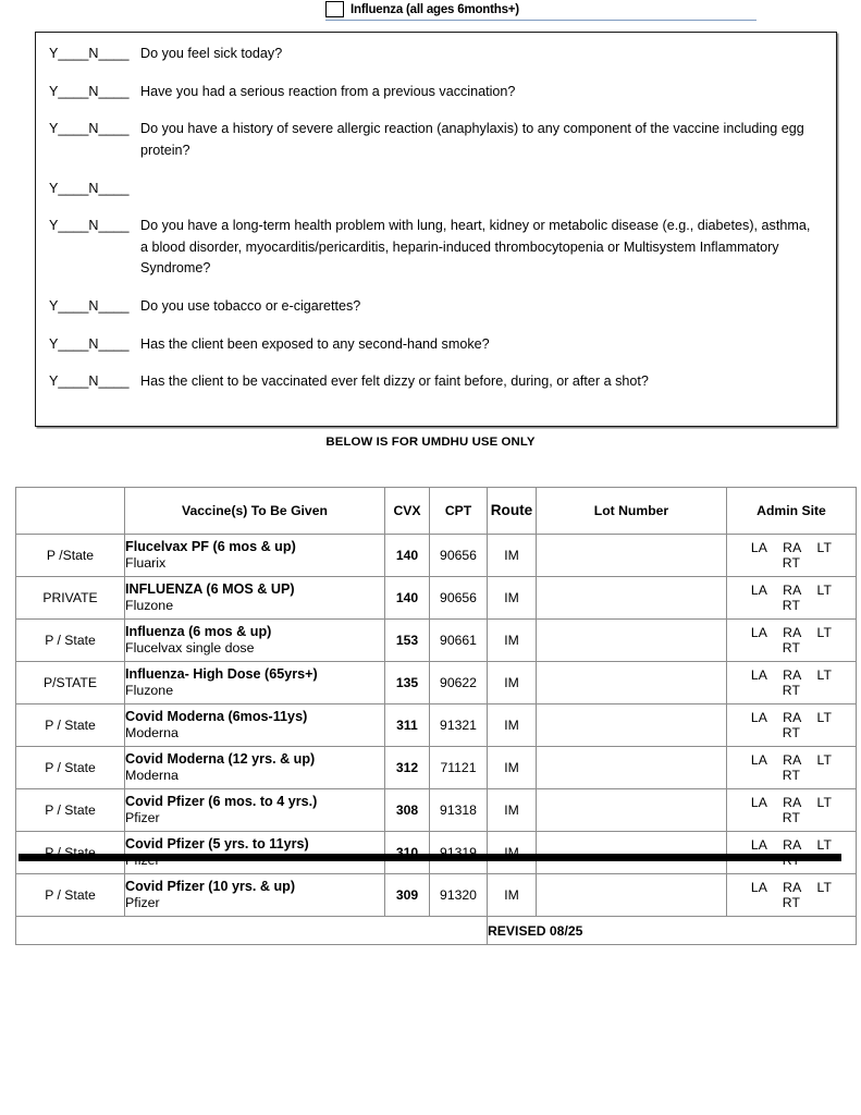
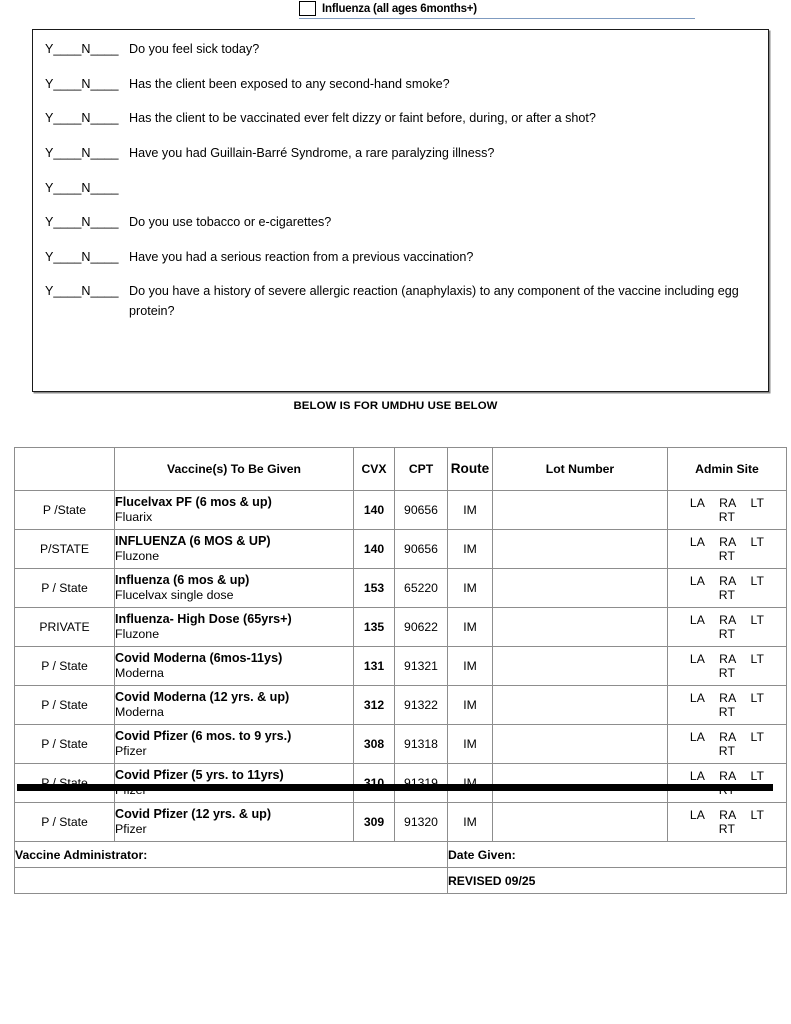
  Influenza (all ages 6months+)
  Y____N____
  Do you feel sick today?
  Y____N____
- Have you had a serious reaction from a previous vaccination?
+ Has the client been exposed to any second-hand smoke?
  Y____N____
- Do you have a history of severe allergic reaction (anaphylaxis) to any component of the vaccine including egg protein?
+ Has the client to be vaccinated ever felt dizzy or faint before, during, or after a shot?
  Y____N____
+ Have you had Guillain-Barré Syndrome, a rare paralyzing illness?
  Y____N____
- Do you have a long-term health problem with lung, heart, kidney or metabolic disease (e.g., diabetes), asthma, a blood disorder, myocarditis/pericarditis, heparin-induced thrombocytopenia or Multisystem Inflammatory Syndrome?
  Y____N____
  Do you use tobacco or e-cigarettes?
  Y____N____
- Has the client been exposed to any second-hand smoke?
+ Have you had a serious reaction from a previous vaccination?
  Y____N____
- Has the client to be vaccinated ever felt dizzy or faint before, during, or after a shot?
+ Do you have a history of severe allergic reaction (anaphylaxis) to any component of the vaccine including egg protein?
- BELOW IS FOR UMDHU USE ONLY
+ BELOW IS FOR UMDHU USE BELOW
  	Vaccine(s) To Be Given	CVX	CPT	Route	Lot Number	Admin Site
  P /State	Flucelvax PF (6 mos & up)Fluarix	140	90656	IM		LA RA LTRT
- PRIVATE	INFLUENZA (6 MOS & UP)Fluzone	140	90656	IM		LA RA LTRT
+ P/STATE	INFLUENZA (6 MOS & UP)Fluzone	140	90656	IM		LA RA LTRT
- P / State	Influenza (6 mos & up)Flucelvax single dose	153	90661	IM		LA RA LTRT
+ P / State	Influenza (6 mos & up)Flucelvax single dose	153	65220	IM		LA RA LTRT
- P/STATE	Influenza- High Dose (65yrs+)Fluzone	135	90622	IM		LA RA LTRT
+ PRIVATE	Influenza- High Dose (65yrs+)Fluzone	135	90622	IM		LA RA LTRT
- P / State	Covid Moderna (6mos-11ys)Moderna	311	91321	IM		LA RA LTRT
+ P / State	Covid Moderna (6mos-11ys)Moderna	131	91321	IM		LA RA LTRT
- P / State	Covid Moderna (12 yrs. & up)Moderna	312	71121	IM		LA RA LTRT
+ P / State	Covid Moderna (12 yrs. & up)Moderna	312	91322	IM		LA RA LTRT
- P / State	Covid Pfizer (6 mos. to 4 yrs.)Pfizer	308	91318	IM		LA RA LTRT
+ P / State	Covid Pfizer (6 mos. to 9 yrs.)Pfizer	308	91318	IM		LA RA LTRT
- P / State	Covid Pfizer (10 yrs. & up)Pfizer	309	91320	IM		LA RA LTRT
+ P / State	Covid Pfizer (12 yrs. & up)Pfizer	309	91320	IM		LA RA LTRT
+ Vaccine Administrator:	Date Given:
- 	REVISED 08/25
+ 	REVISED 09/25
